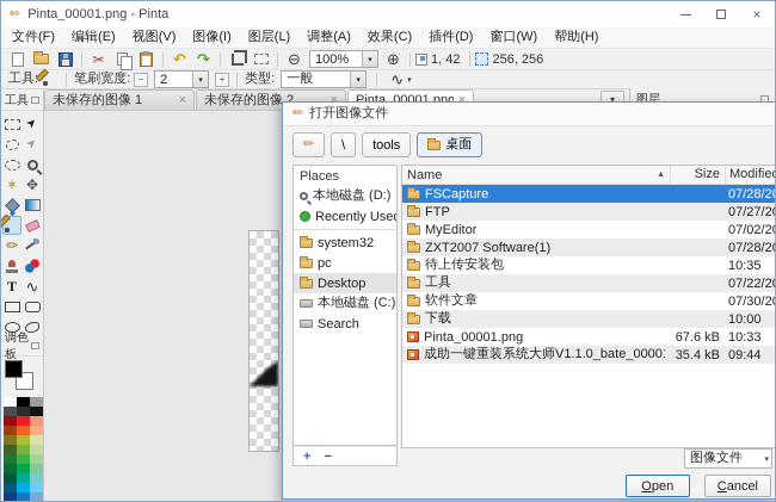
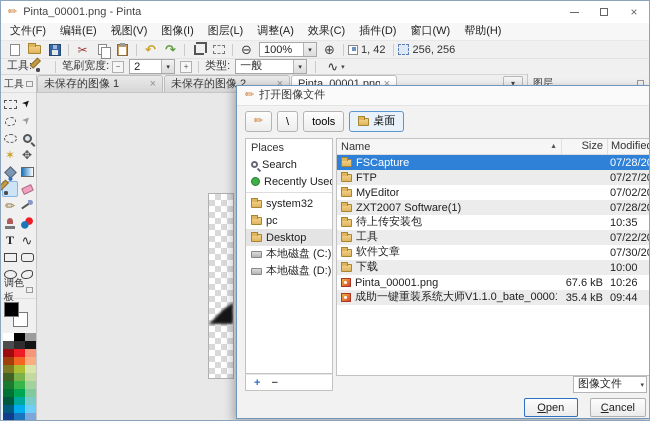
  ✏
  Pinta_00001.png - Pinta
  ×
  文件(F)
  编辑(E)
  视图(V)
  图像(I)
  图层(L)
  调整(A)
  效果(C)
  插件(D)
  窗口(W)
  帮助(H)
  ✂
  ↶
  ↷
  ⊖
  100%
  ⊕
  1, 42
  256, 256
  笔刷宽度:
  −
  2
  +
  类型:
  一般
  ∿
  工具
  ✶
  ✥
  ✏
  T
  ∿
  调色板
  未保存的图像 1
  ×
  未保存的图像 2
  ×
  Pinta_00001.png
  ×
  ▾
  图层
  ✏
  打开图像文件
  ✏
  \
  tools
  桌面
  Places
- 本地磁盘 (D:)
+ Search
  Recently Use
  system32
  pc
  Desktop
  本地磁盘 (C:)
- Search
+ 本地磁盘 (D:)
  +
  −
  Name
  Size
  Modifie
  FSCapture
  07/28/2
  FTP
  07/27/2
  MyEditor
  07/02/2
  ZXT2007 Software(1)
  07/28/2
  待上传安装包
  10:35
  工具
  07/22/2
  软件文章
  07/30/2
  下载
  10:00
  Pinta_00001.png
  67.6 kB
- 10:33
+ 10:26
  成助一键重装系统大师V1.1.0_bate_0000
  35.4 kB
  09:44
  图像文件
  Open
  Cancel
